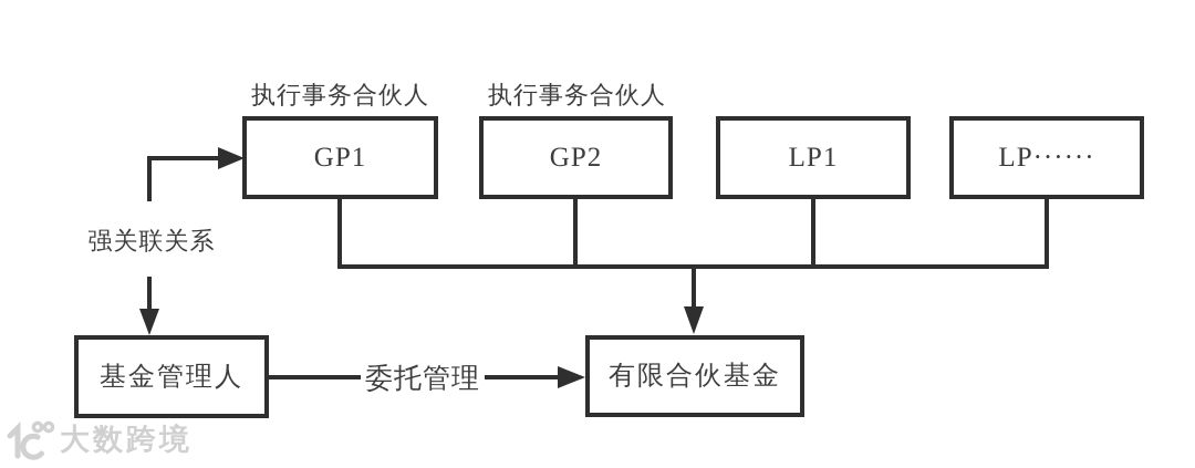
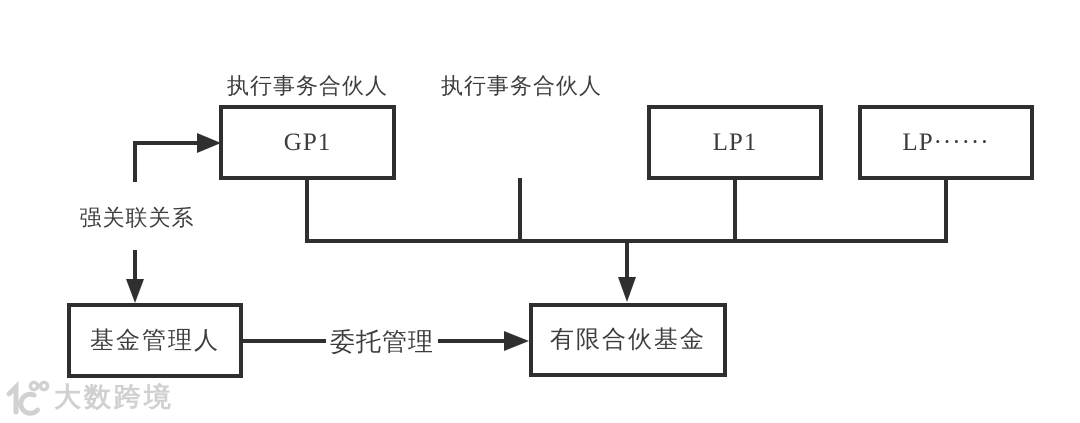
  执行事务合伙人
  执行事务合伙人
  强关联关系
  委托管理
  GP1
- GP2
  LP1
  LP······
  基金管理人
  有限合伙基金
  大数跨境
